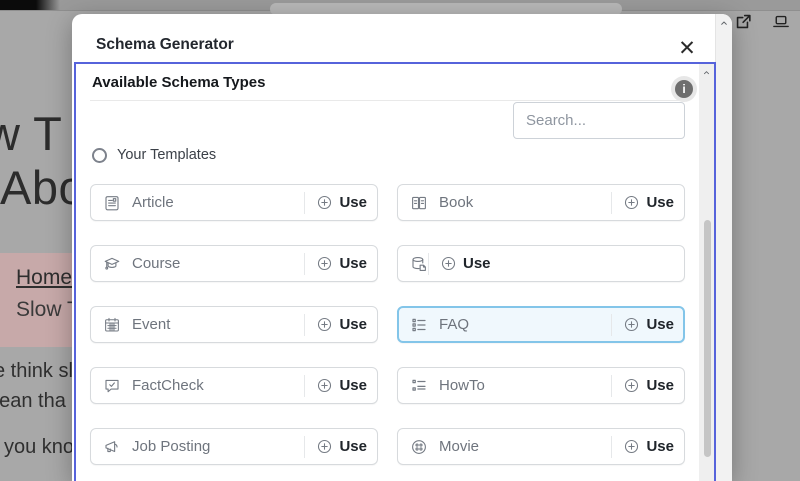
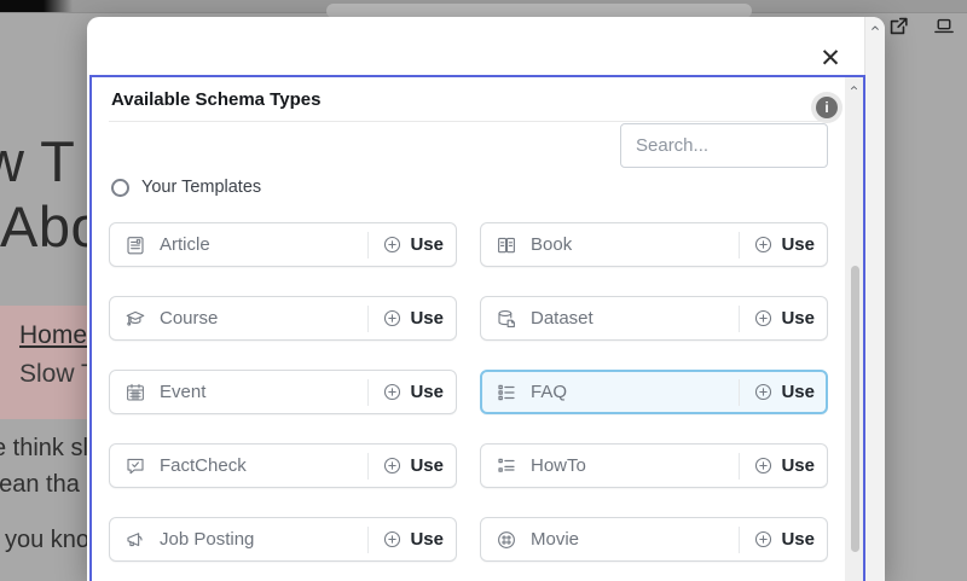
  w T
  Home
  Slow
  think sl
  ean tha
  you kno
- Schema Generator
  ✕
  Available Schema Types
  i
  Your Templates
  Search...
  Article
  Use
  Book
  Use
  Course
  Use
+ Dataset
  Use
  Event
  Use
  FAQ
  Use
  FactCheck
  Use
  HowTo
  Use
  Job Posting
  Use
  Movie
  Use
